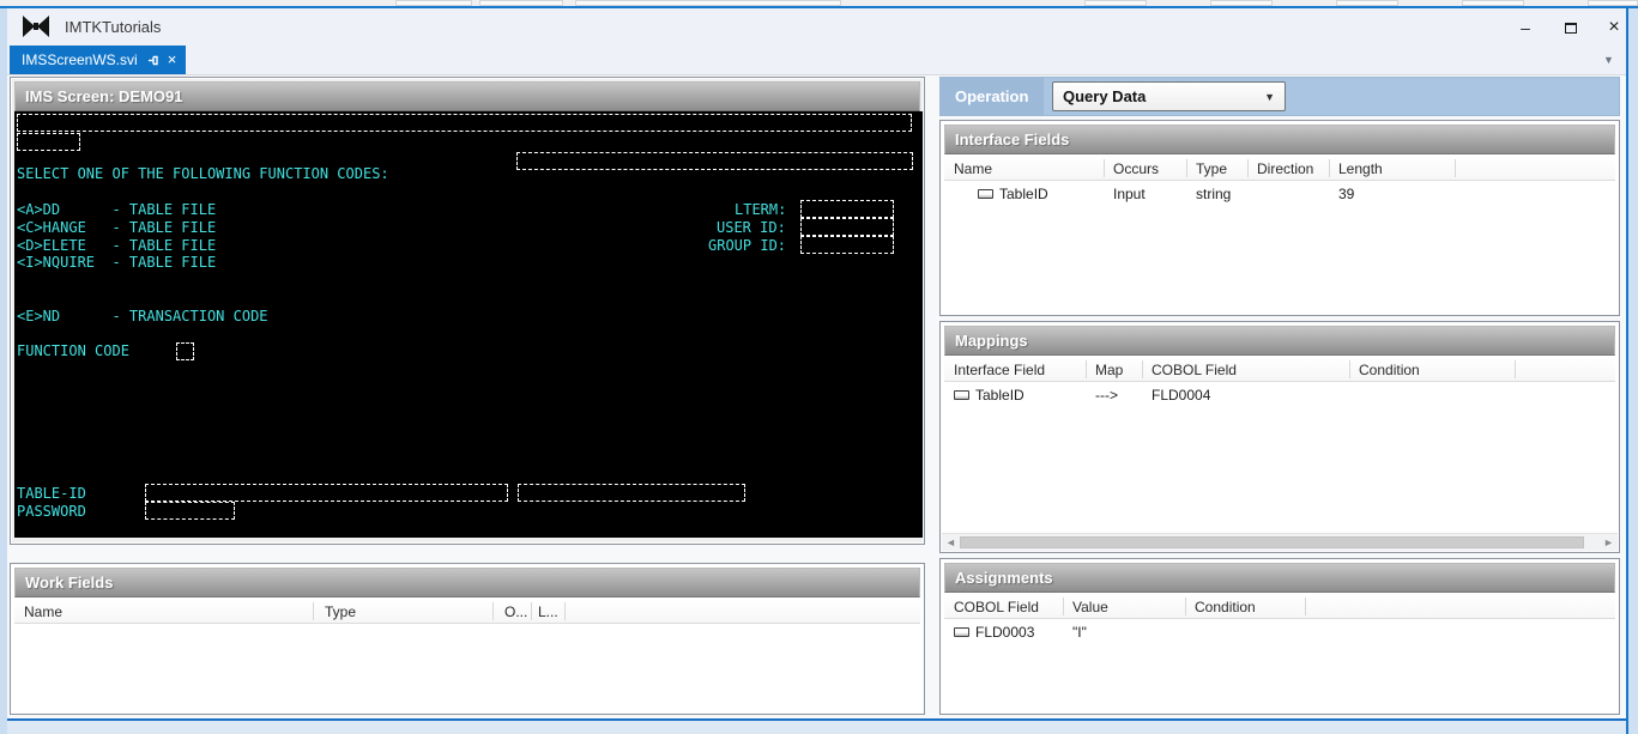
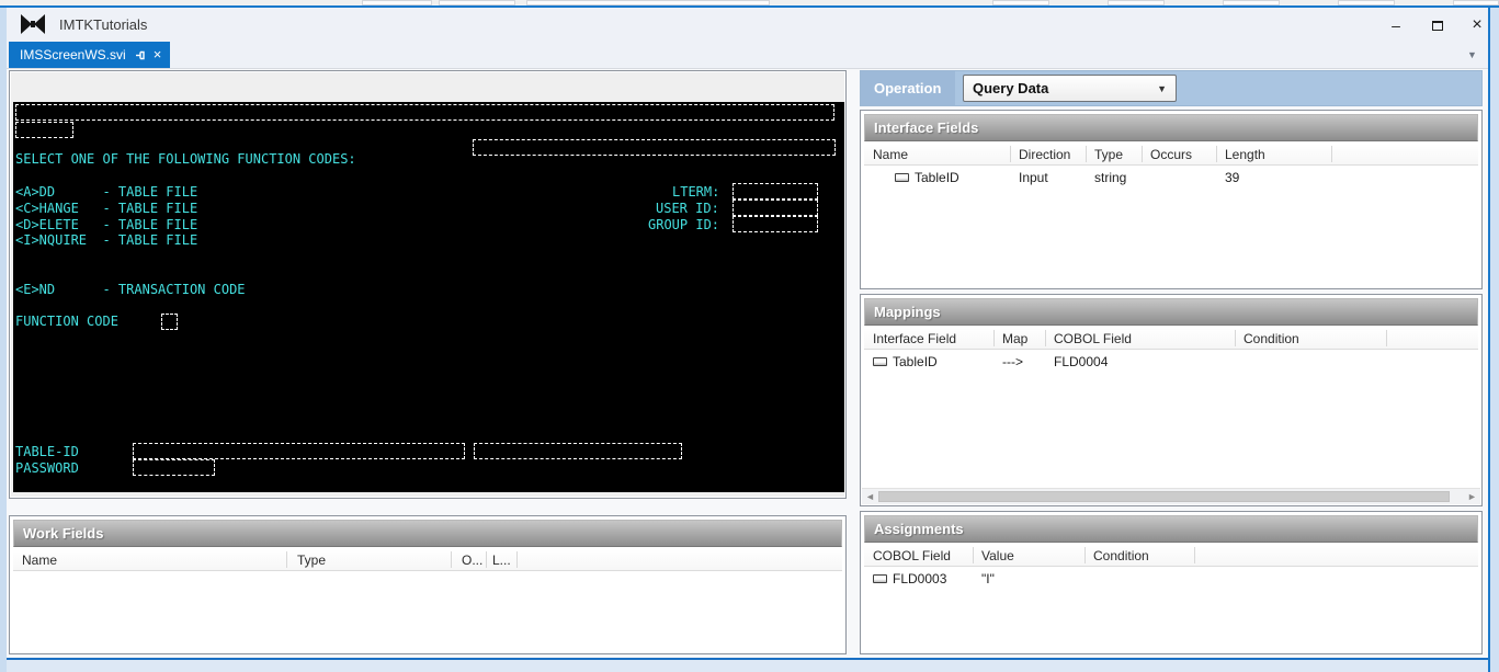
  IMTKTutorials
  –
  ×
  IMSScreenWS.svi
  ×
  ▼
- IMS Screen: DEMO91
  SELECT ONE OF THE FOLLOWING FUNCTION CODES:
  <A>DD - TABLE FILE
  <C>HANGE - TABLE FILE
  <D>ELETE - TABLE FILE
  <I>NQUIRE - TABLE FILE
  <E>ND - TRANSACTION CODE
  FUNCTION CODE
  LTERM:
  USER ID:
  GROUP ID:
  TABLE-ID
  PASSWORD
  Work Fields
  Name
  Type
  O...
  L...
  Operation
  Query Data
  ▼
  Interface Fields
  Name
- Occurs
+ Direction
  Type
- Direction
+ Occurs
  Length
  TableID
  Input
  string
  39
  Mappings
  Interface Field
  Map
  COBOL Field
  Condition
  TableID
  --->
  FLD0004
  ◄
  ►
  Assignments
  COBOL Field
  Value
  Condition
  FLD0003
  "I"
